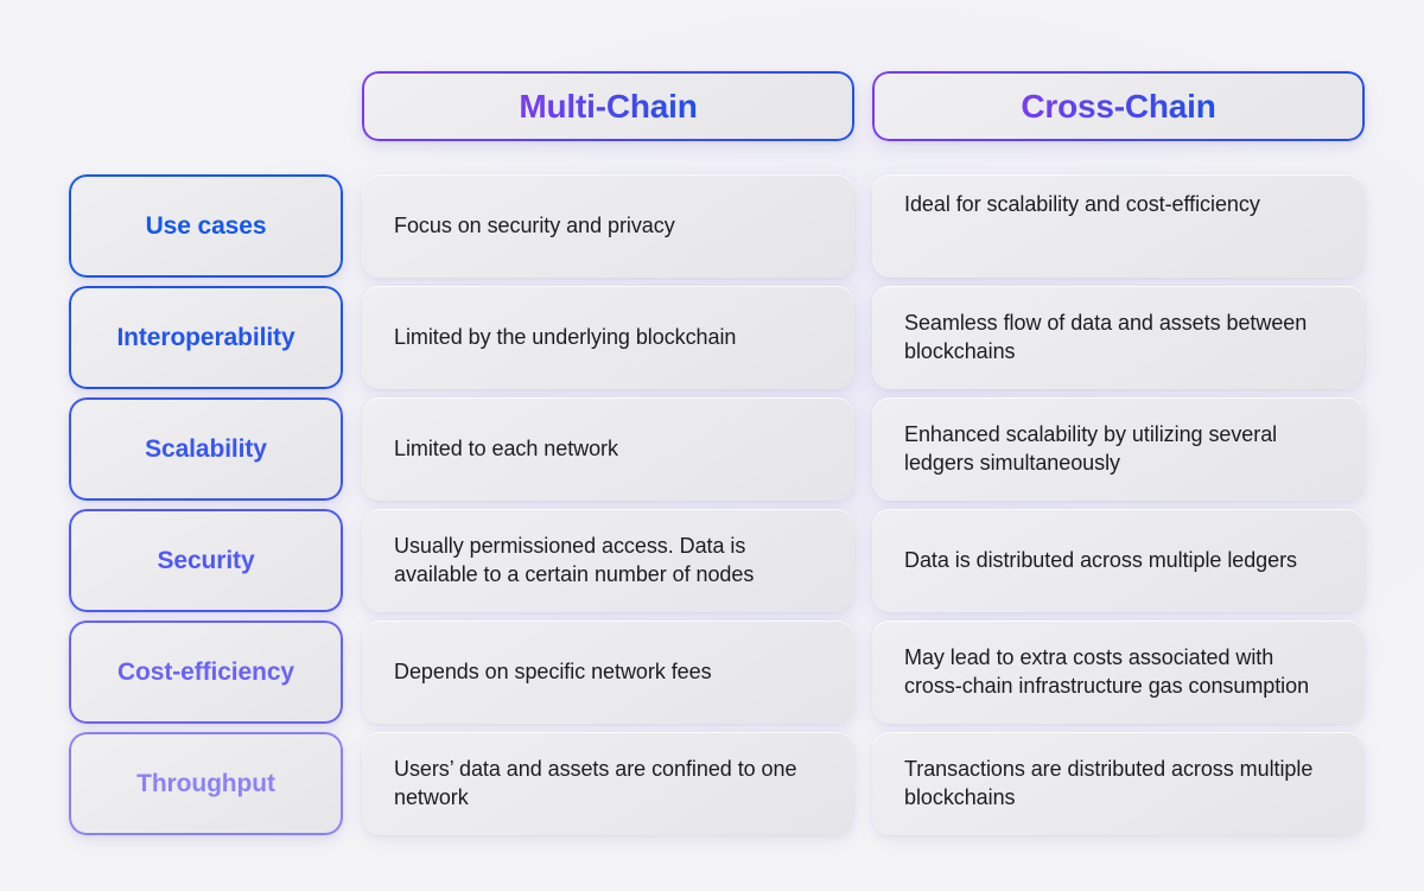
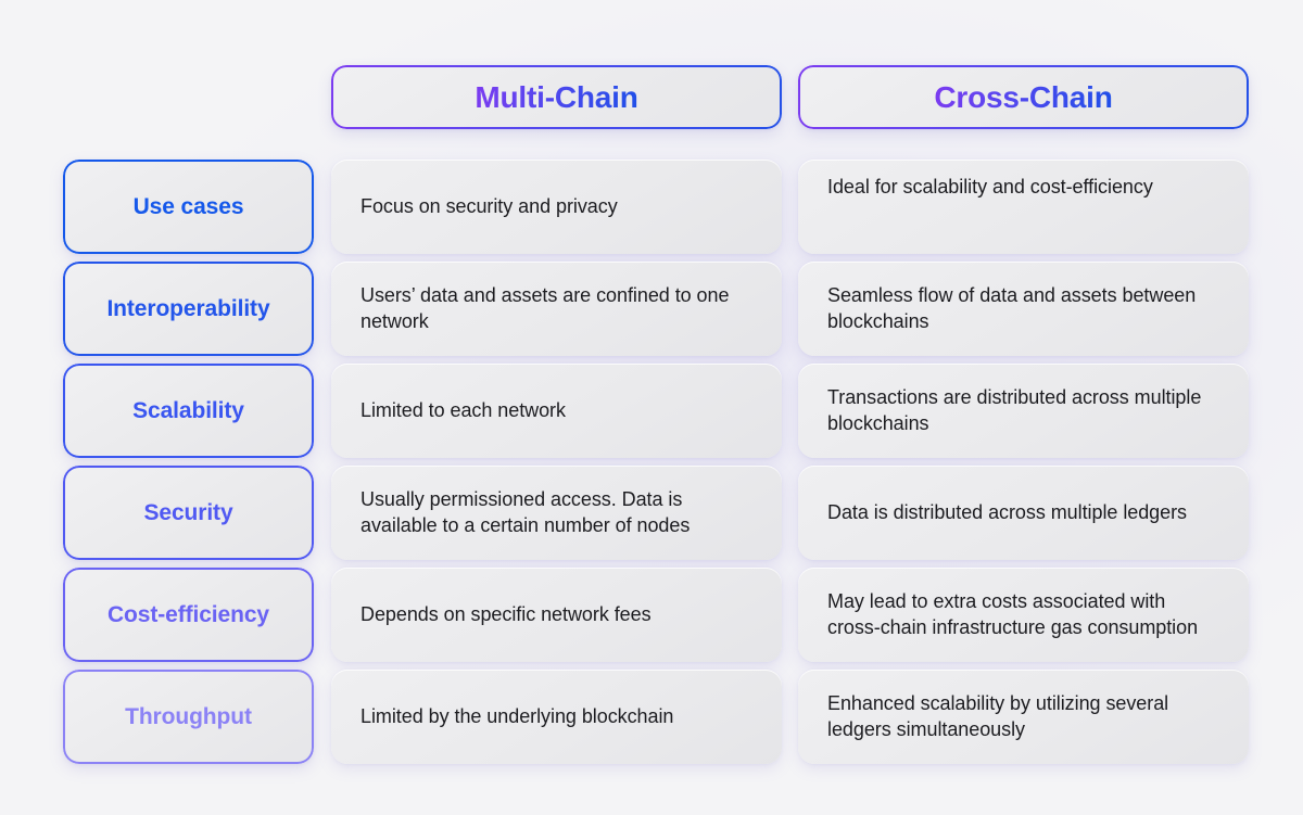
  Multi-Chain
  Cross-Chain
  Use cases
  Focus on security and privacy
  Ideal for scalability and cost-efficiency
  Interoperability
- Limited by the underlying blockchain
+ Users’ data and assets are confined to one network
  Seamless flow of data and assets between blockchains
  Scalability
  Limited to each network
- Enhanced scalability by utilizing several ledgers simultaneously
+ Transactions are distributed across multiple blockchains
  Security
  Usually permissioned access. Data is available to a certain number of nodes
  Data is distributed across multiple ledgers
  Cost-efficiency
  Depends on specific network fees
  May lead to extra costs associated with cross-chain infrastructure gas consumption
  Throughput
- Users’ data and assets are confined to one network
+ Limited by the underlying blockchain
- Transactions are distributed across multiple blockchains
+ Enhanced scalability by utilizing several ledgers simultaneously
